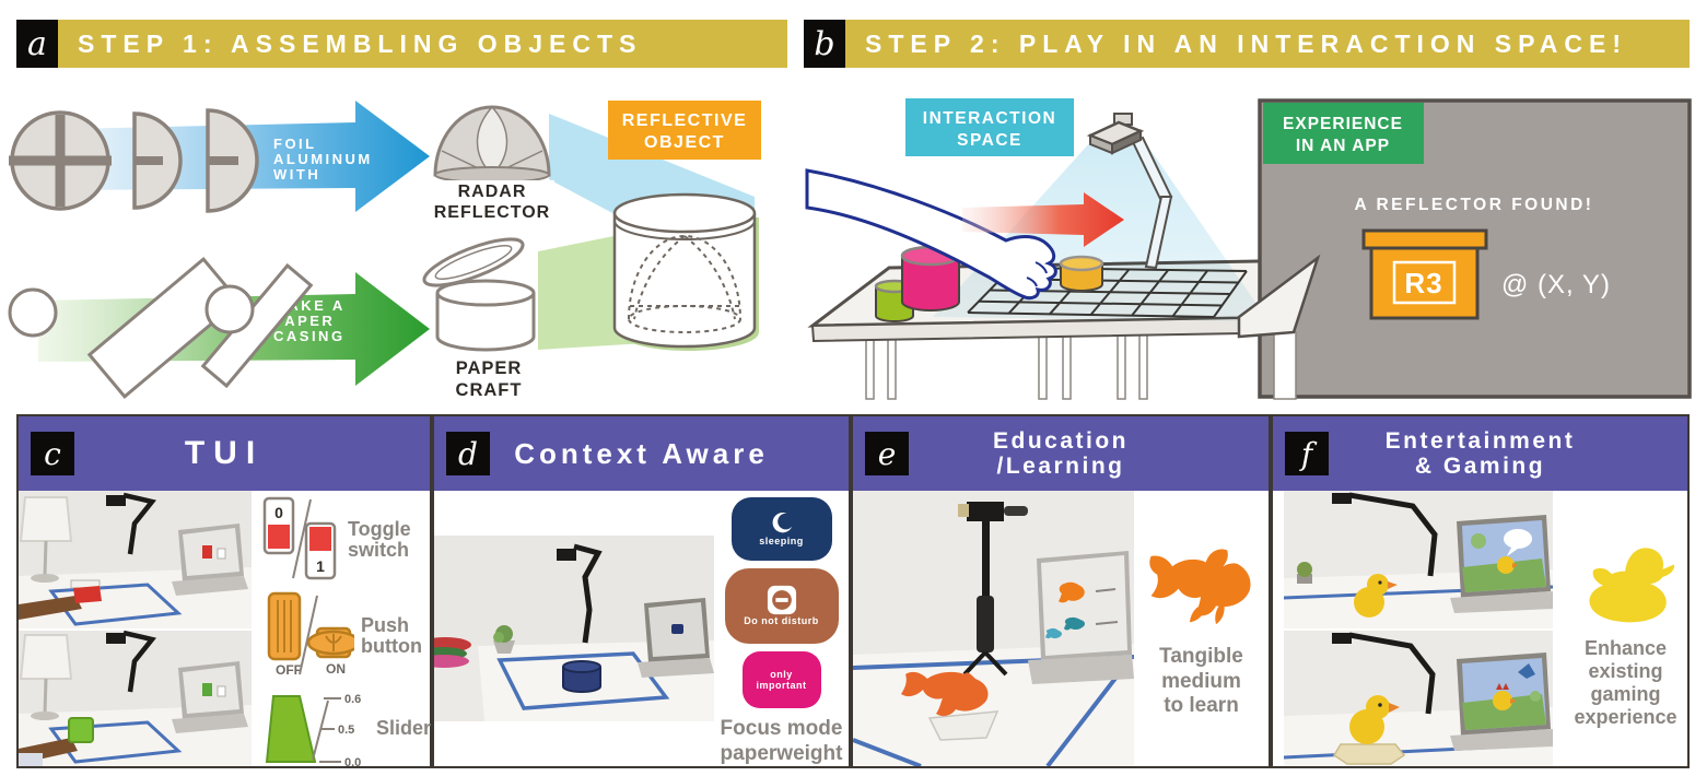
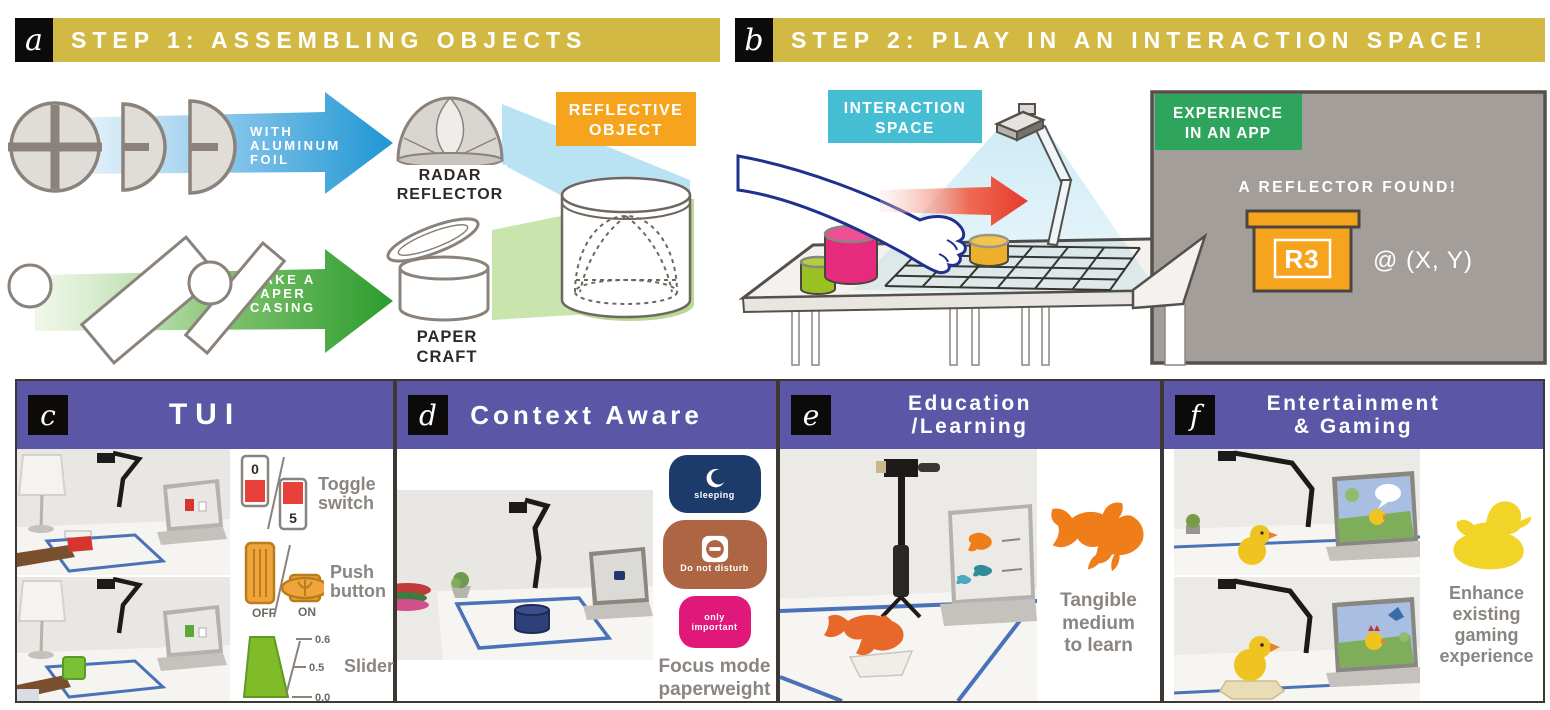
  a
  STEP 1: ASSEMBLING OBJECTS
  b
  STEP 2: PLAY IN AN INTERACTION SPACE!
- FOIL
+ WITH
  ALUMINUM
- WITH
+ FOIL
  RADAR
  REFLECTOR
  REFLECTIVE
  OBJECT
  APER
  CASING
  PAPER
  CRAFT
  EXPERIENCE
  IN AN APP
  A REFLECTOR FOUND!
  R3
  @ (X, Y)
  INTERACTION
  SPACE
  c
  TUI
  0
- 1
+ 5
  Toggle
  switch
  OFF
  ON
  Push
  button
  0.6
  0.5
  0.0
  Slider
  d
  Context Aware
  sleeping
  Do not disturb
  only
  important
  Focus mode
  paperweight
  e
  Education
  /Learning
  Tangible
  medium
  to learn
  f
  Entertainment
  & Gaming
  Enhance
  existing
  gaming
  experience
